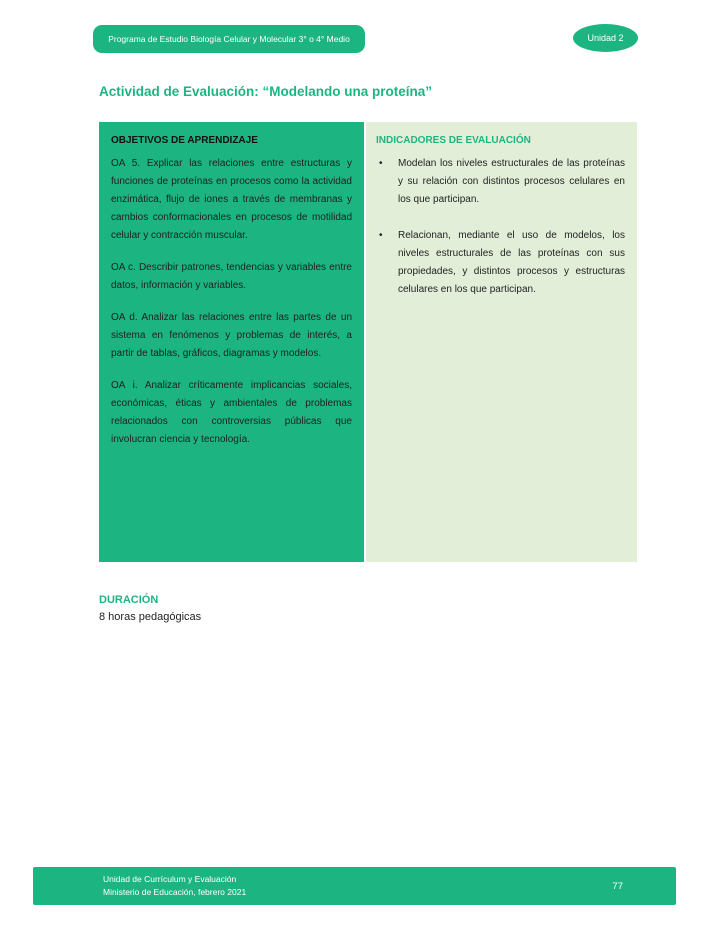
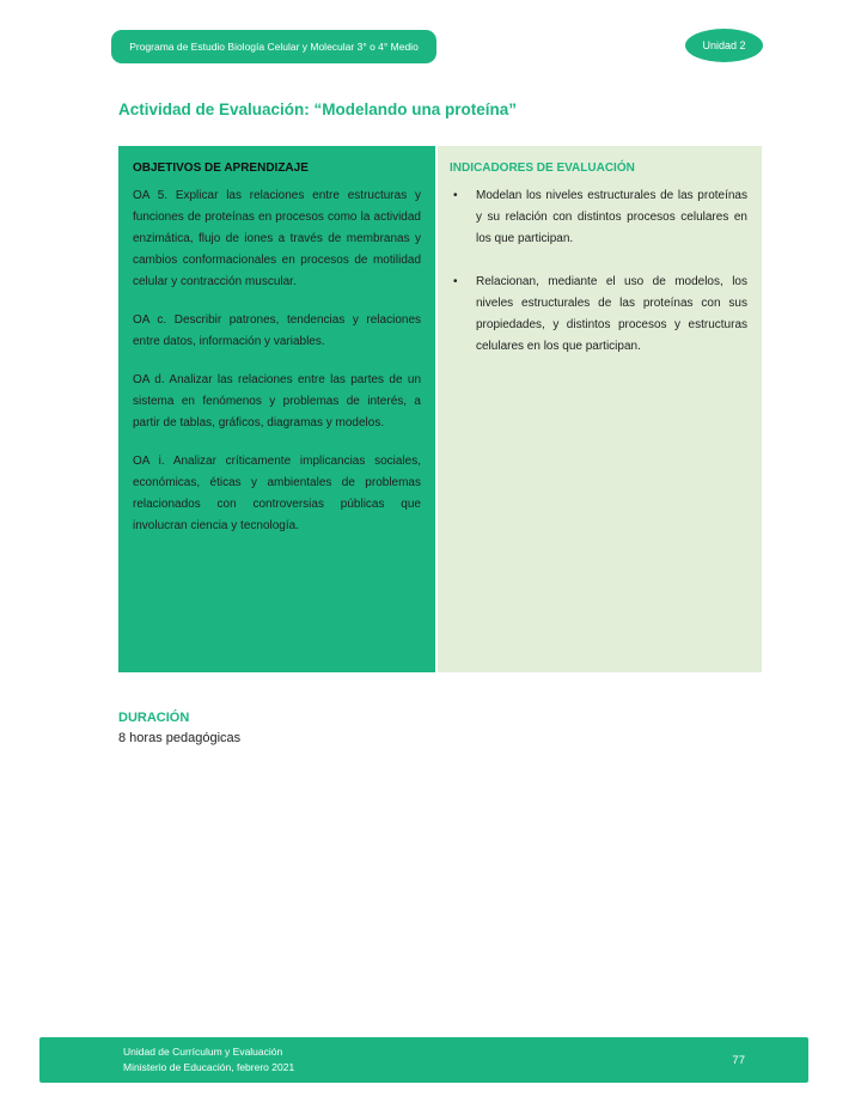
  Programa de Estudio Biología Celular y Molecular 3° o 4° Medio
  Unidad 2
  Actividad de Evaluación: “Modelando una proteína”
  OBJETIVOS DE APRENDIZAJE
  OA 5. Explicar las relaciones entre estructuras y funciones de proteínas en procesos como la actividad enzimática, flujo de iones a través de membranas y cambios conformacionales en procesos de motilidad celular y contracción muscular.
- OA c. Describir patrones, tendencias y variables entre datos, información y variables.
+ OA c. Describir patrones, tendencias y relaciones entre datos, información y variables.
  OA d. Analizar las relaciones entre las partes de un sistema en fenómenos y problemas de interés, a partir de tablas, gráficos, diagramas y modelos.
  OA i. Analizar críticamente implicancias sociales, económicas, éticas y ambientales de problemas relacionados con controversias públicas que involucran ciencia y tecnología.
  INDICADORES DE EVALUACIÓN
  •
  Modelan los niveles estructurales de las proteínas y su relación con distintos procesos celulares en los que participan.
  •
  Relacionan, mediante el uso de modelos, los niveles estructurales de las proteínas con sus propiedades, y distintos procesos y estructuras celulares en los que participan.
  DURACIÓN
  8 horas pedagógicas
  Unidad de Currículum y Evaluación
  Ministerio de Educación, febrero 2021
  77
